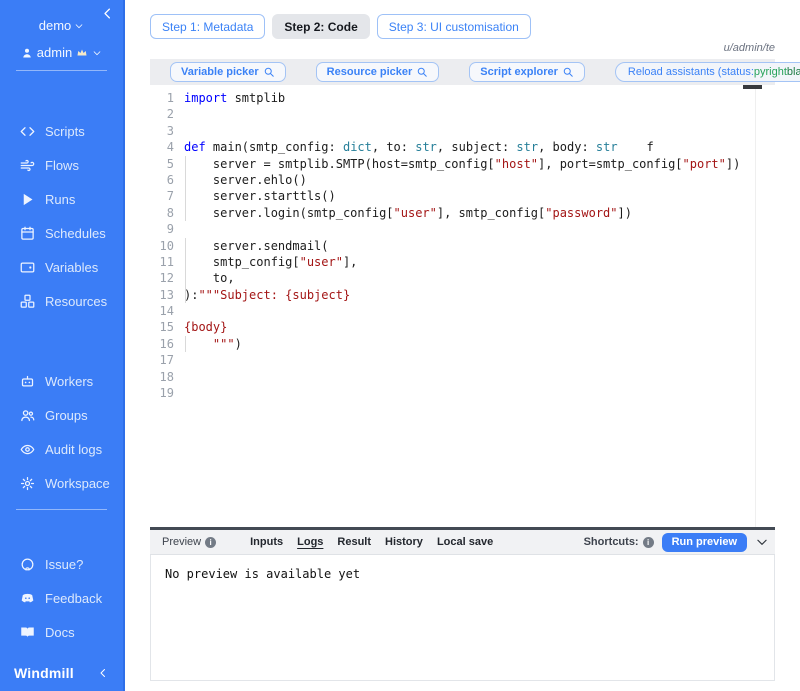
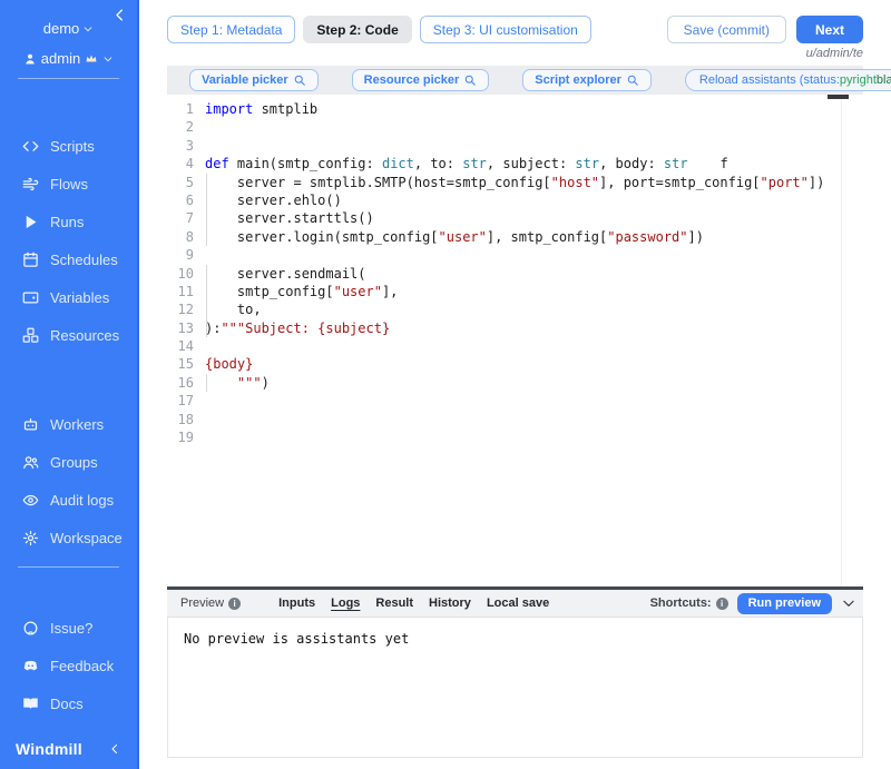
  demo
  admin
  Scripts
  Flows
  Runs
  Schedules
  Variables
  Resources
  Workers
  Groups
  Audit logs
  Workspace
  Issue?
  Feedback
  Docs
  Windmill
  Step 1: Metadata
  Step 2: Code
  Step 3: UI customisation
+ Save (commit)
+ Next
  u/admin/te
  Variable picker
  Resource picker
  Script explorer
  Reload assistants (status:
  pyright
  1
  2
  3
  4
  5
  6
  7
  8
  9
  10
  11
  12
  13
  14
  15
  16
  17
  18
  19
  import smtplib
  def main(smtp_config: dict, to: str, subject: str, body: str f
  server = smtplib.SMTP(host=smtp_config["host"], port=smtp_config["port"])
  server.ehlo()
  server.starttls()
  server.login(smtp_config["user"], smtp_config["password"])
  server.sendmail(
  smtp_config["user"],
  to,
  ):"""Subject: {subject}
  {body}
  """)
  Preview
  Inputs
  Logs
  Result
  History
  Local save
  Shortcuts:
  Run preview
- No preview is available yet
+ No preview is assistants yet
